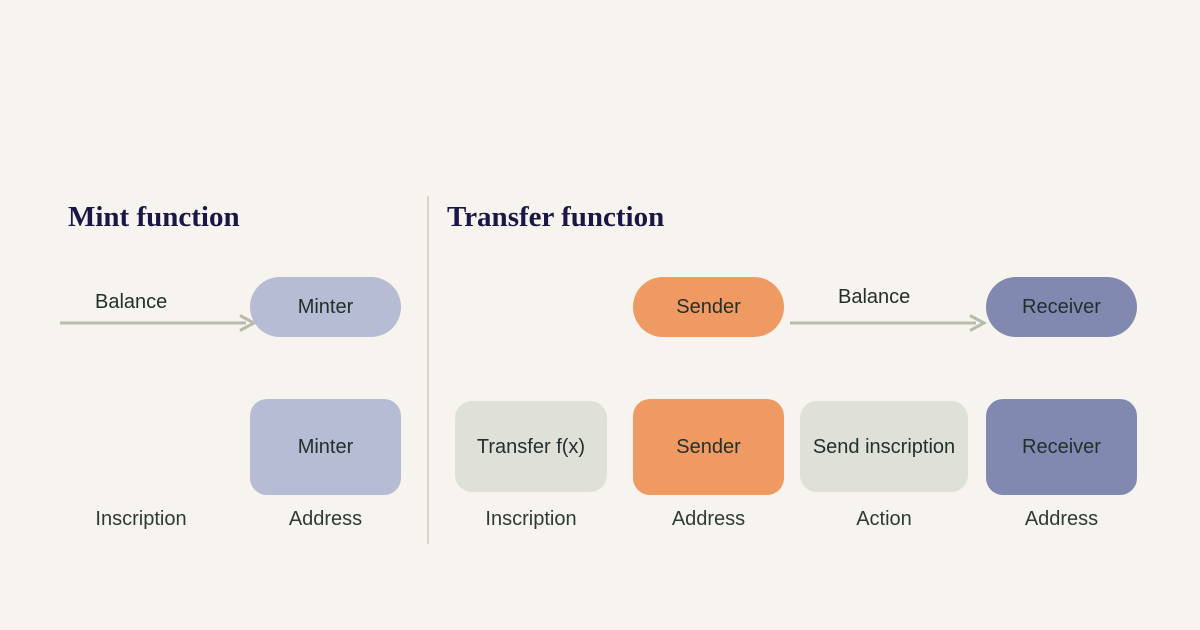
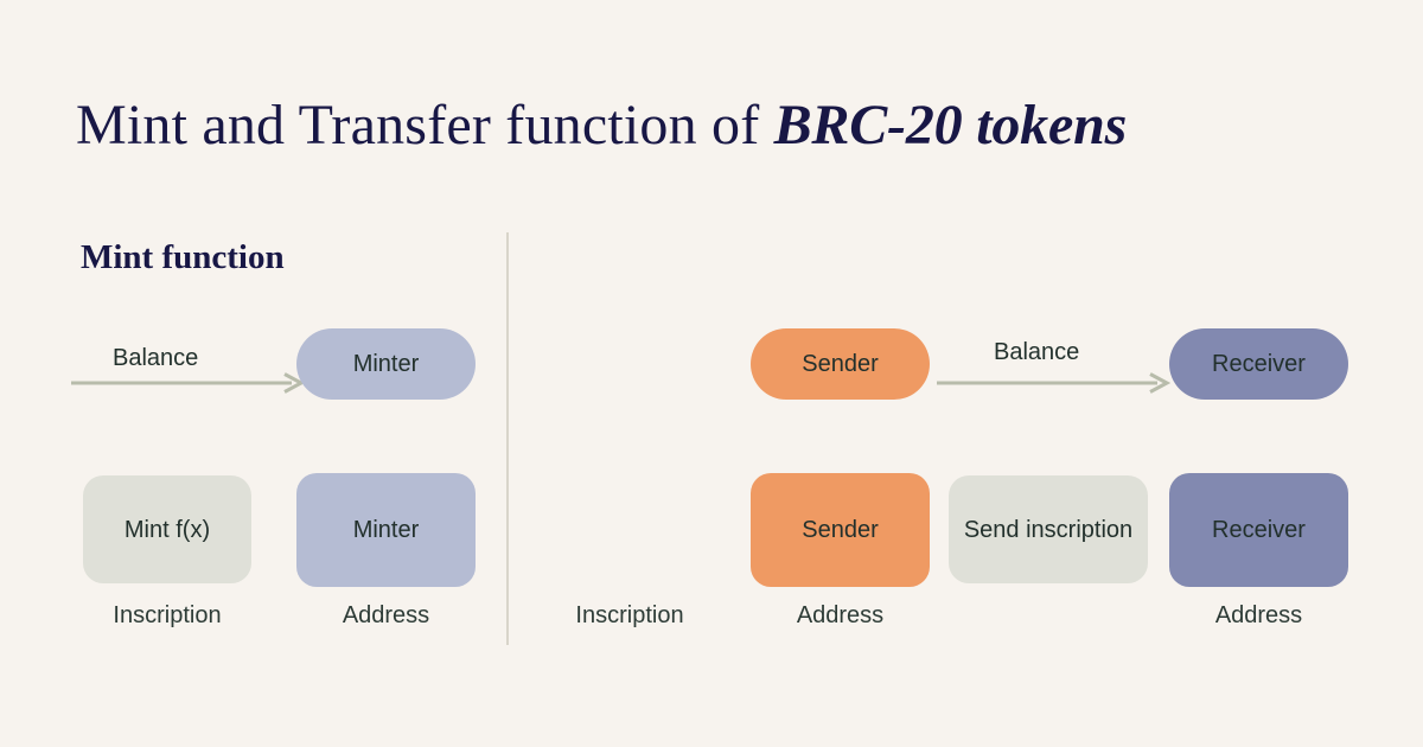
+ Mint and Transfer function of BRC-20 tokens
  Mint function
  Balance
  Minter
+ Mint f(x)
  Inscription
  Minter
  Address
- Transfer function
  Sender
  Balance
  Receiver
- Transfer f(x)
  Inscription
  Sender
  Address
  Send inscription
- Action
  Receiver
  Address
